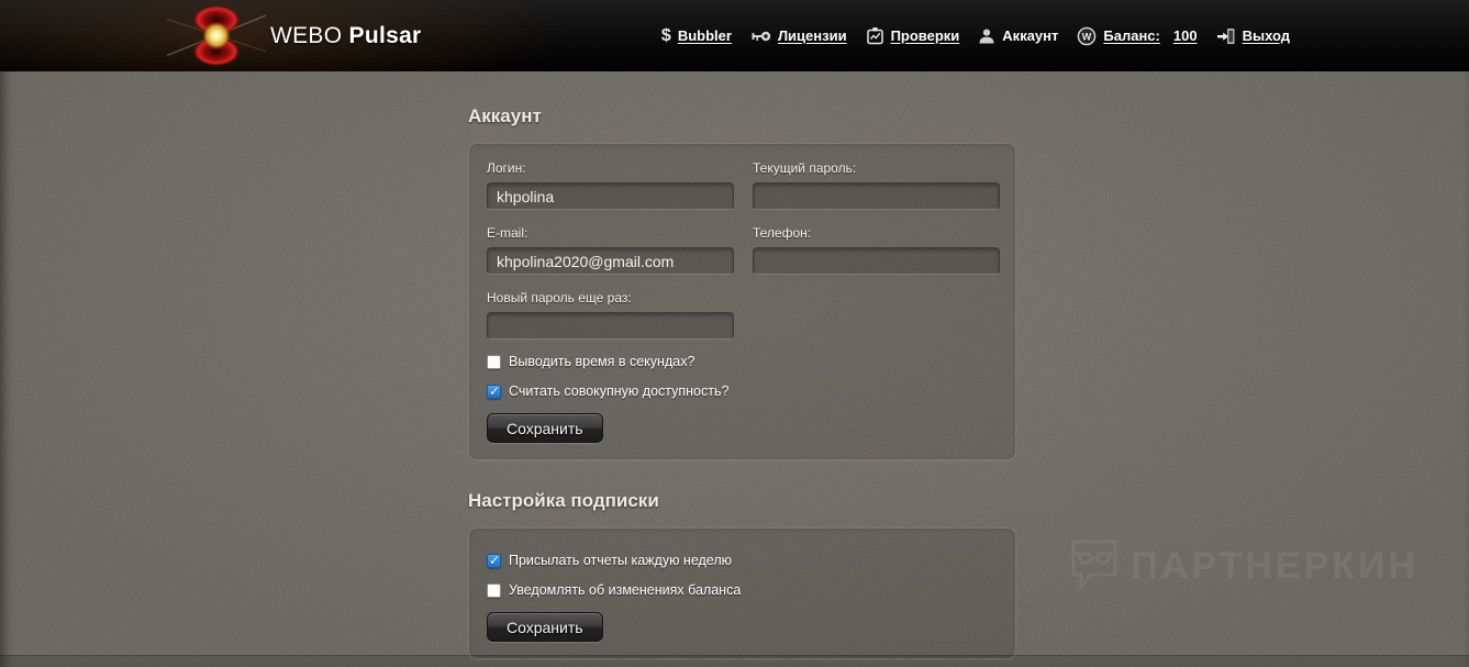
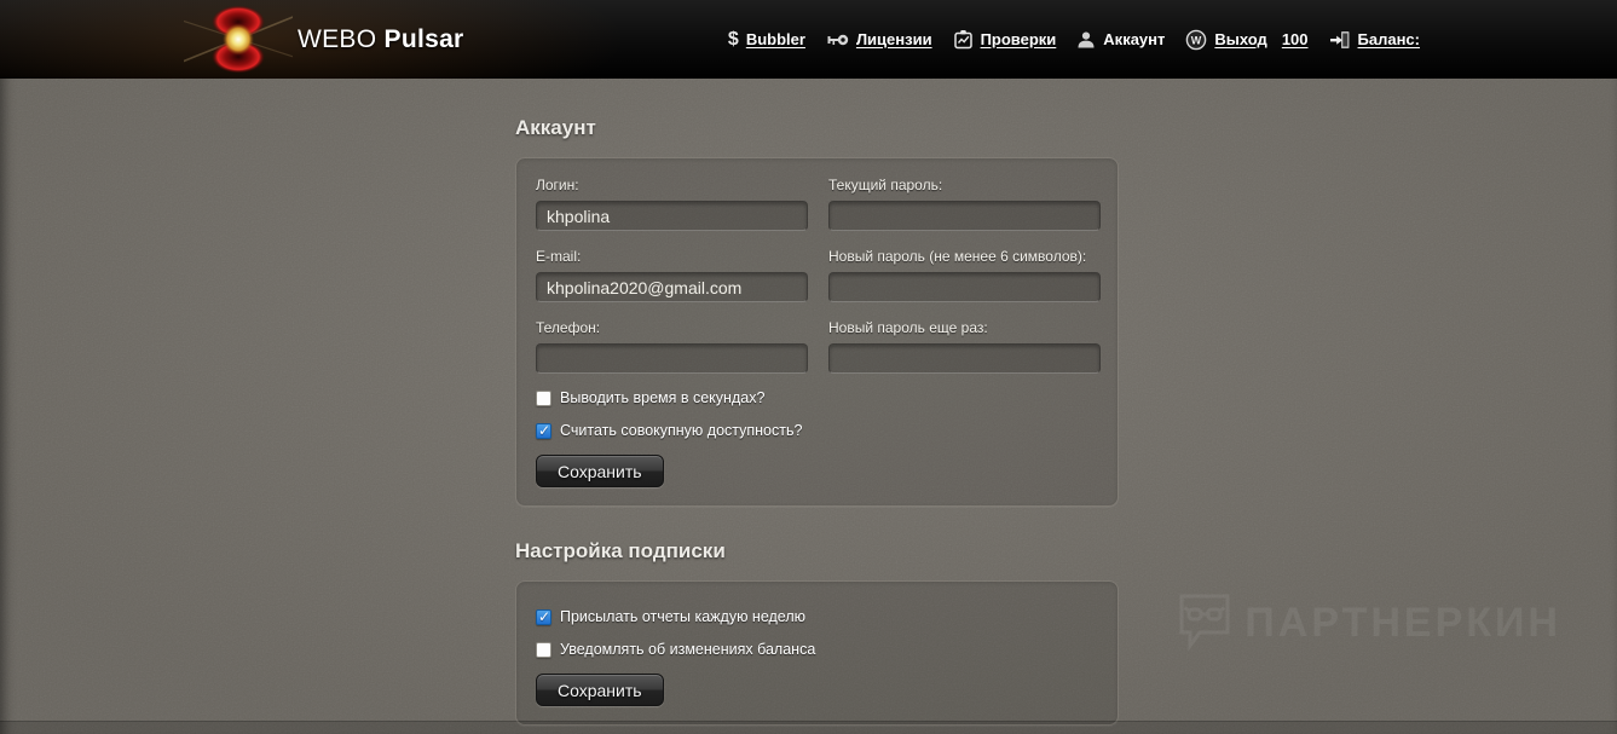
  WEBO Pulsar
  $
  Bubbler
  Лицензии
  Проверки
  Аккаунт
  W
- Баланс:
+ Выход
  100
- Выход
+ Баланс:
  Аккаунт
  Логин:
  khpolina
  Текущий пароль:
  E-mail:
  khpolina2020@gmail.com
+ Новый пароль (не менее 6 символов):
  Телефон:
  Новый пароль еще раз:
  Выводить время в секундах?
  Считать совокупную доступность?
  Сохранить
  Настройка подписки
  Присылать отчеты каждую неделю
  Уведомлять об изменениях баланса
  Сохранить
